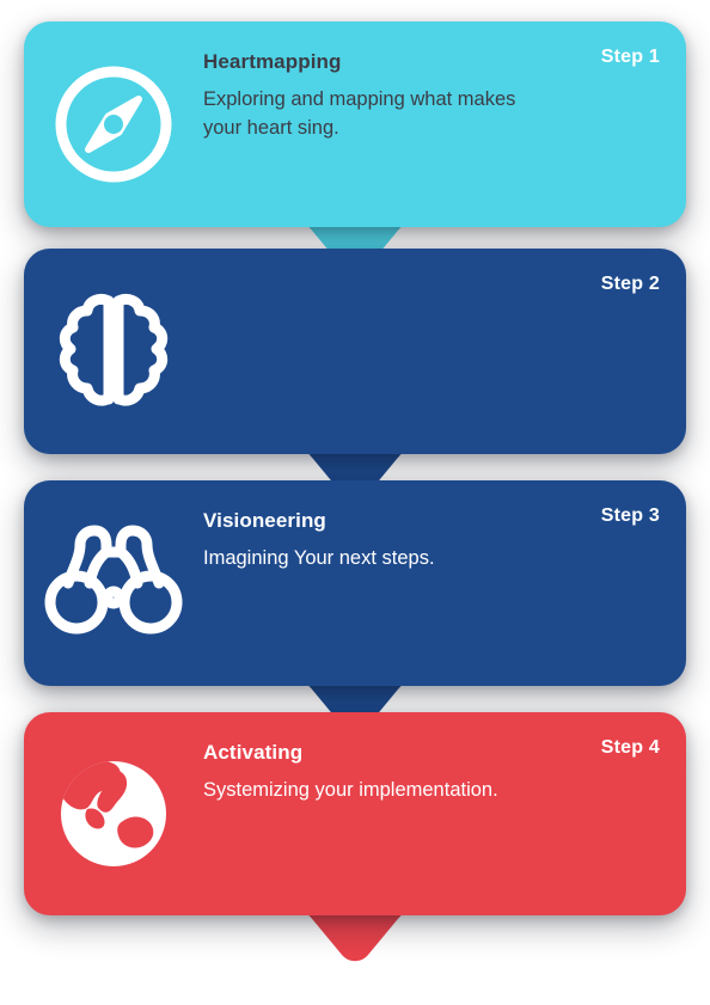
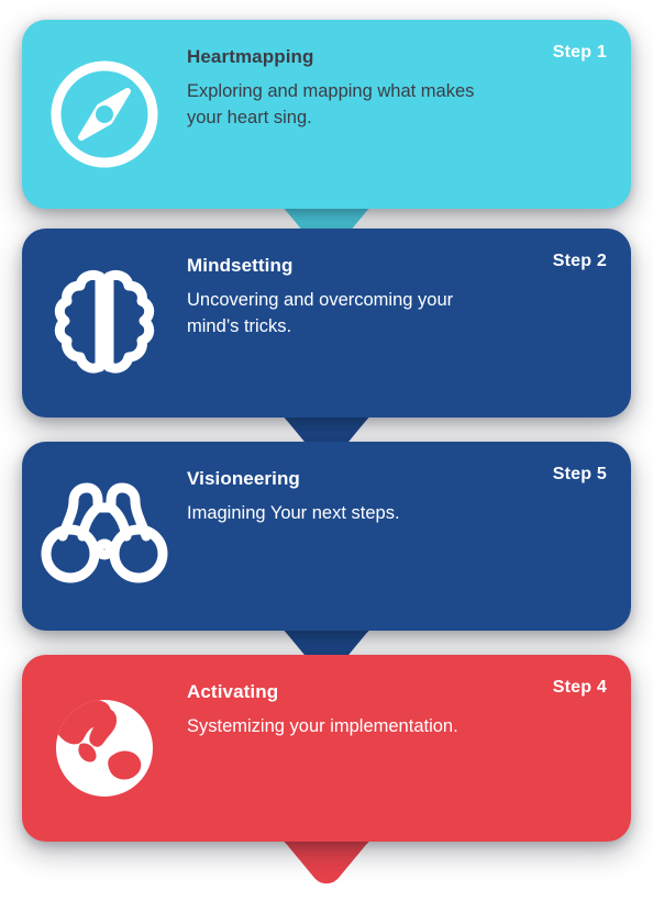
  Heartmapping
  Exploring and mapping what makes your heart sing.
  Step 1
+ Mindsetting
+ Uncovering and overcoming your mind’s tricks.
  Step 2
  Visioneering
  Imagining Your next steps.
- Step 3
+ Step 5
  Activating
  Systemizing your implementation.
  Step 4
